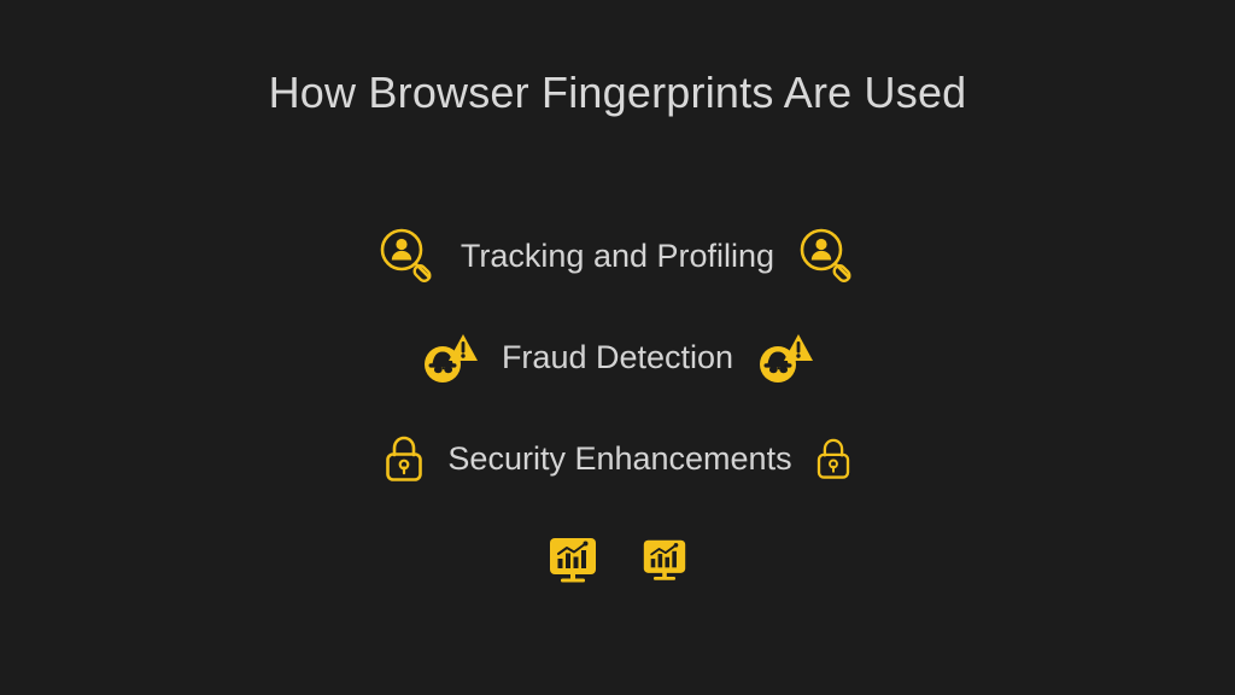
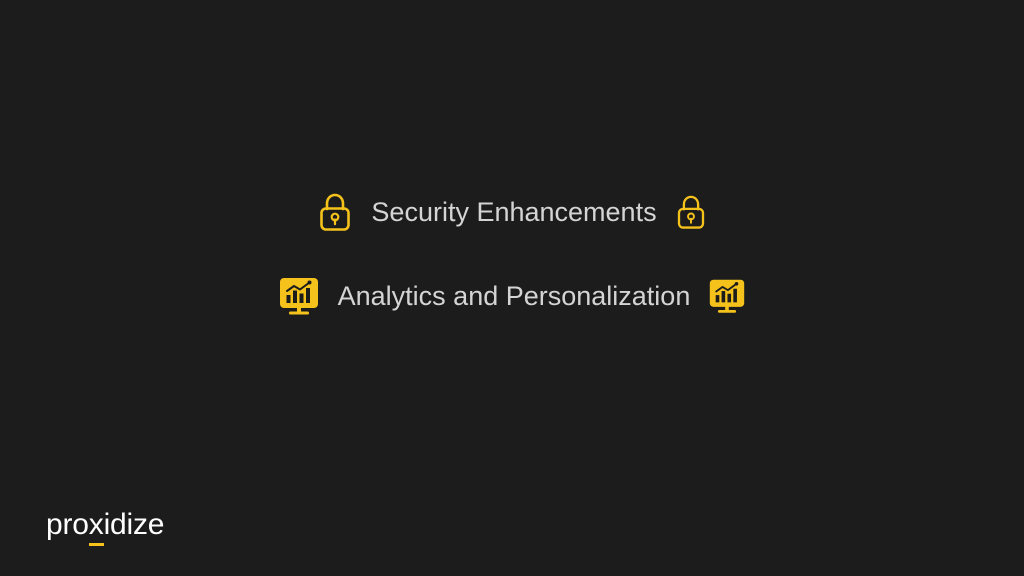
- How Browser Fingerprints Are Used
- Tracking and Profiling
- Fraud Detection
  Security Enhancements
+ Analytics and Personalization
+ proxidize
